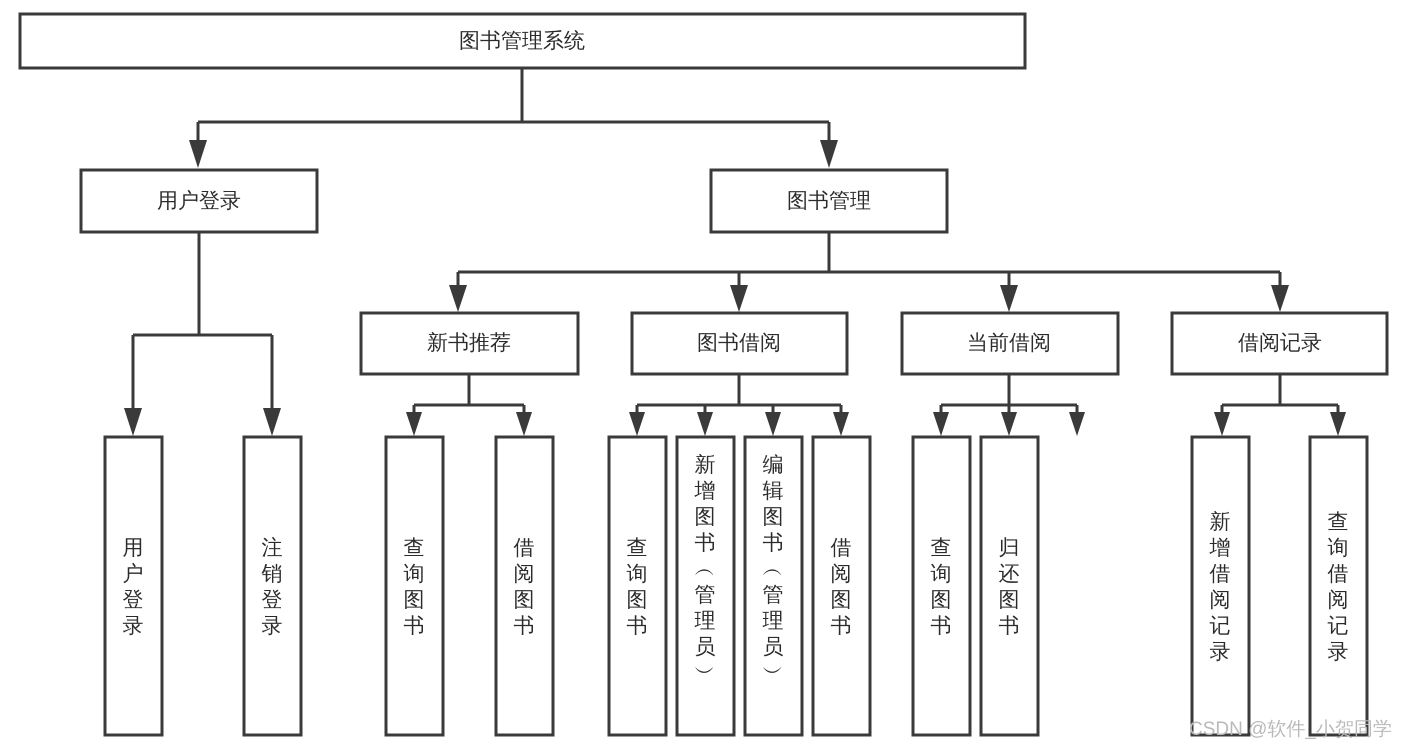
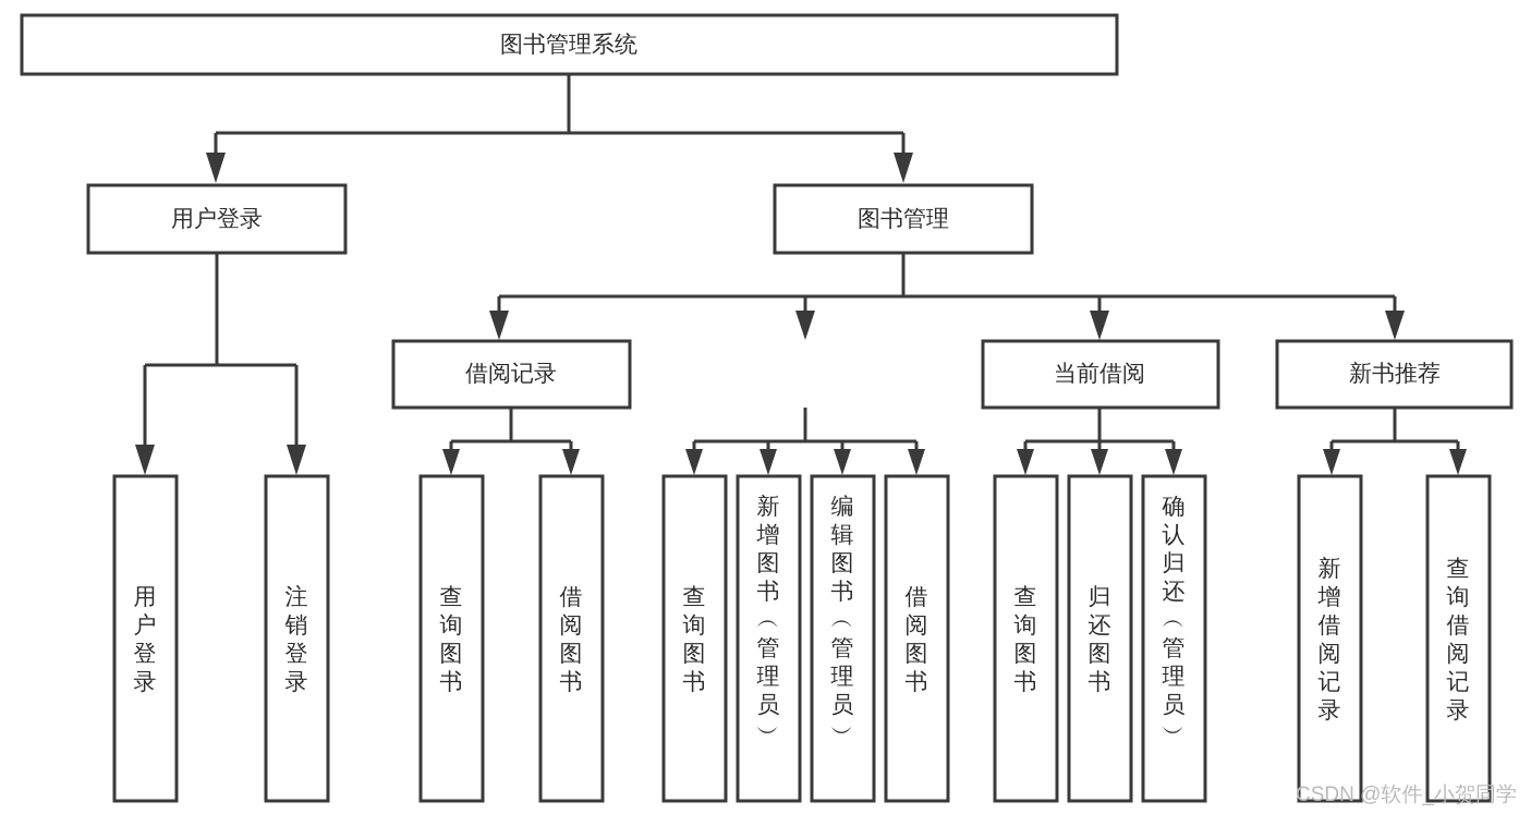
  图书管理系统
  用户登录
  图书管理
- 新书推荐
+ 借阅记录
- 图书借阅
  当前借阅
- 借阅记录
+ 新书推荐
  用户登录
  注销登录
  查询图书
  借阅图书
  查询图书
  新增图书 ︵ 管理员 ︶
  编辑图书 ︵ 管理员 ︶
  借阅图书
  查询图书
  归还图书
+ 确认归还 ︵ 管理员 ︶
  新增借阅记录
  查询借阅记录
  CSDN @软件_小贺同学
